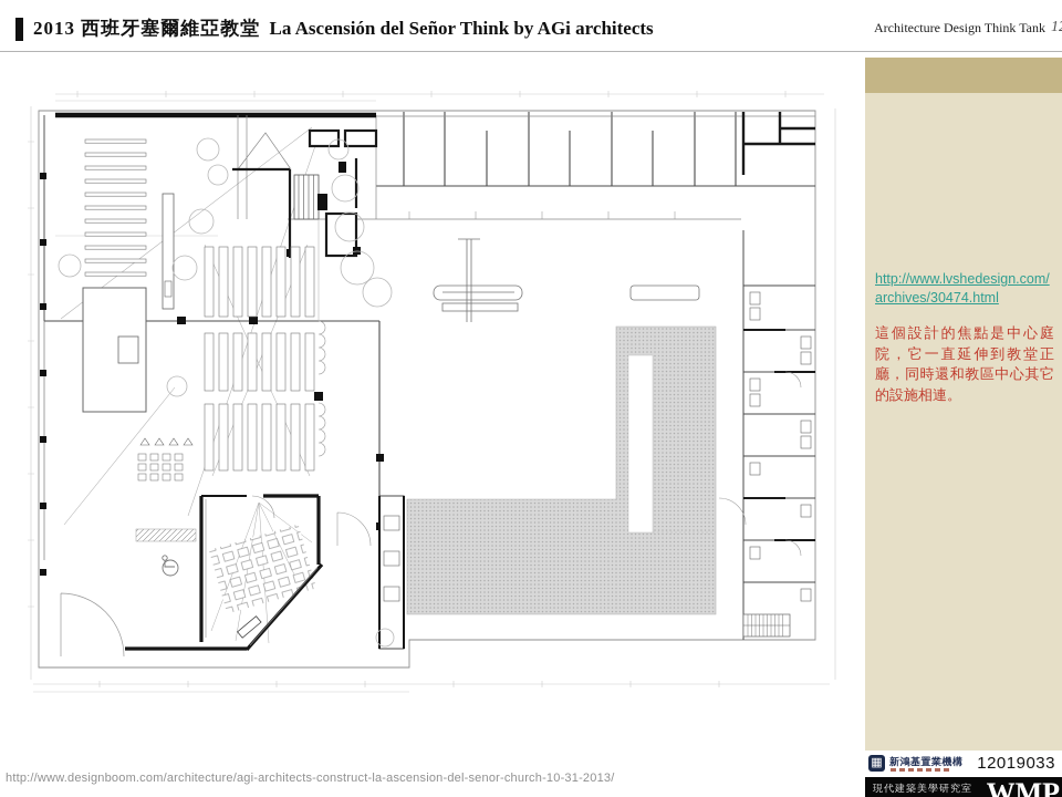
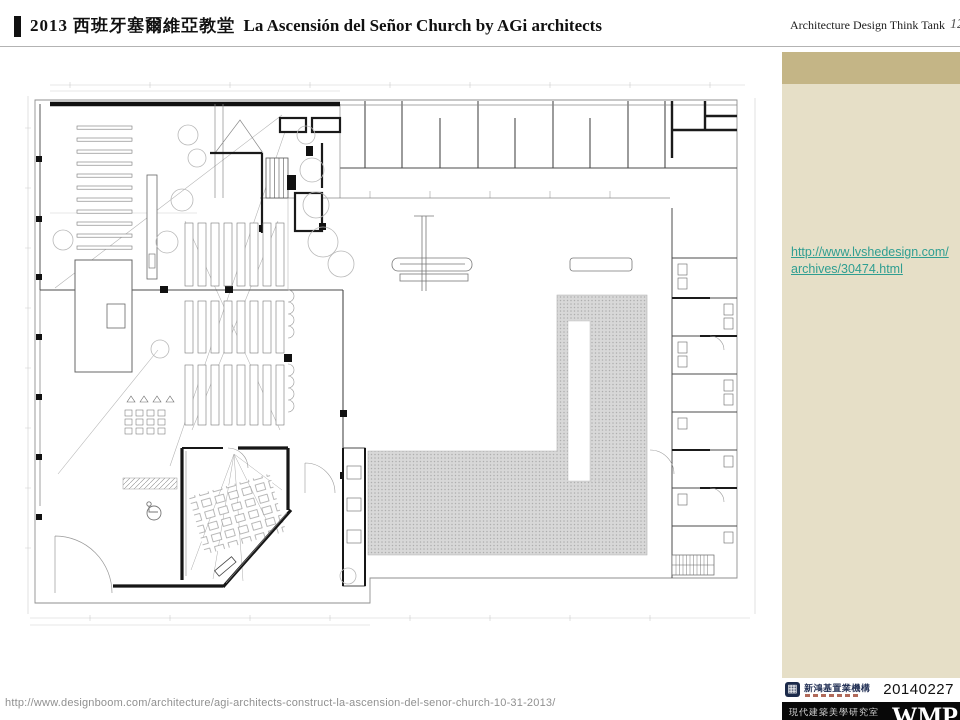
- 2013 西班牙塞爾維亞教堂 La Ascensión del Señor Think by AGi architects
+ 2013 西班牙塞爾維亞教堂 La Ascensión del Señor Church by AGi architects
  Architecture Design Think Tank
  http://www.lvshedesign.com/archives/30474.html
- 這個設計的焦點是中心庭院，它一直延伸到教堂正廳，同時還和教區中心其它的設施相連。
  http://www.designboom.com/architecture/agi-architects-construct-la-ascension-del-senor-church-10-31-2013/
  ▦
  新鴻基置業機構
- 12019033
+ 20140227
  現代建築美學研究室
  WMP
